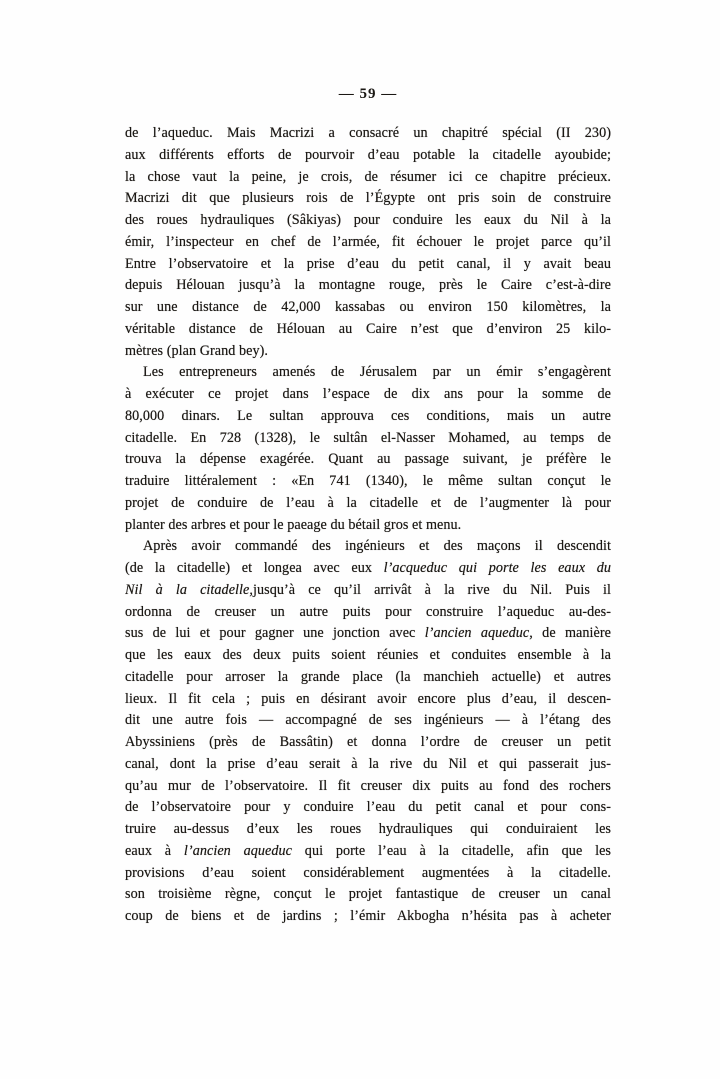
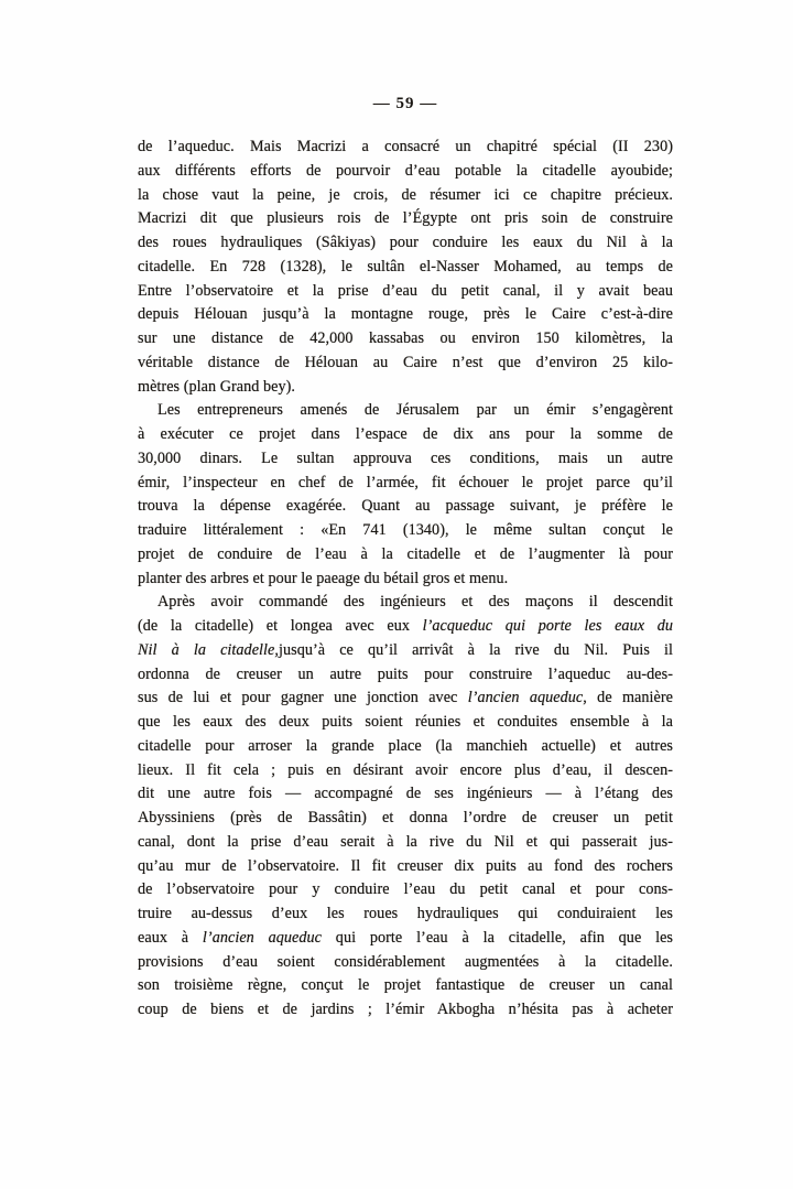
  — 59 —
  de l’aqueduc. Mais Macrizi a consacré un chapitré spécial (II 230)
  aux différents efforts de pourvoir d’eau potable la citadelle ayoubide;
  la chose vaut la peine, je crois, de résumer ici ce chapitre précieux.
  Macrizi dit que plusieurs rois de l’Égypte ont pris soin de construire
  des roues hydrauliques (Sâkiyas) pour conduire les eaux du Nil à la
- émir, l’inspecteur en chef de l’armée, fit échouer le projet parce qu’il
+ citadelle. En 728 (1328), le sultân el-Nasser Mohamed, au temps de
  Entre l’observatoire et la prise d’eau du petit canal, il y avait beau
  depuis Hélouan jusqu’à la montagne rouge, près le Caire c’est-à-dire
  sur une distance de 42,000 kassabas ou environ 150 kilomètres, la
  véritable distance de Hélouan au Caire n’est que d’environ 25 kilo-
  mètres (plan Grand bey).
  Les entrepreneurs amenés de Jérusalem par un émir s’engagèrent
  à exécuter ce projet dans l’espace de dix ans pour la somme de
- 80,000 dinars. Le sultan approuva ces conditions, mais un autre
+ 30,000 dinars. Le sultan approuva ces conditions, mais un autre
- citadelle. En 728 (1328), le sultân el-Nasser Mohamed, au temps de
+ émir, l’inspecteur en chef de l’armée, fit échouer le projet parce qu’il
  trouva la dépense exagérée. Quant au passage suivant, je préfère le
  traduire littéralement : «En 741 (1340), le même sultan conçut le
  projet de conduire de l’eau à la citadelle et de l’augmenter là pour
  planter des arbres et pour le paeage du bétail gros et menu.
  Après avoir commandé des ingénieurs et des maçons il descendit
  (de la citadelle) et longea avec eux l’acqueduc qui porte les eaux du
  Nil à la citadelle,jusqu’à ce qu’il arrivât à la rive du Nil. Puis il
  ordonna de creuser un autre puits pour construire l’aqueduc au-des-
  sus de lui et pour gagner une jonction avec l’ancien aqueduc, de manière
  que les eaux des deux puits soient réunies et conduites ensemble à la
  citadelle pour arroser la grande place (la manchieh actuelle) et autres
  lieux. Il fit cela ; puis en désirant avoir encore plus d’eau, il descen-
  dit une autre fois — accompagné de ses ingénieurs — à l’étang des
  Abyssiniens (près de Bassâtin) et donna l’ordre de creuser un petit
  canal, dont la prise d’eau serait à la rive du Nil et qui passerait jus-
  qu’au mur de l’observatoire. Il fit creuser dix puits au fond des rochers
  de l’observatoire pour y conduire l’eau du petit canal et pour cons-
  truire au-dessus d’eux les roues hydrauliques qui conduiraient les
  eaux à l’ancien aqueduc qui porte l’eau à la citadelle, afin que les
  provisions d’eau soient considérablement augmentées à la citadelle.
  son troisième règne, conçut le projet fantastique de creuser un canal
  coup de biens et de jardins ; l’émir Akbogha n’hésita pas à acheter
